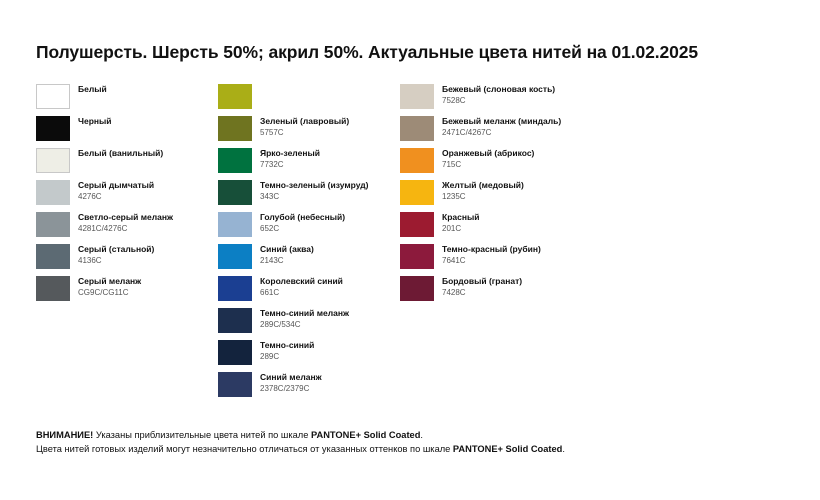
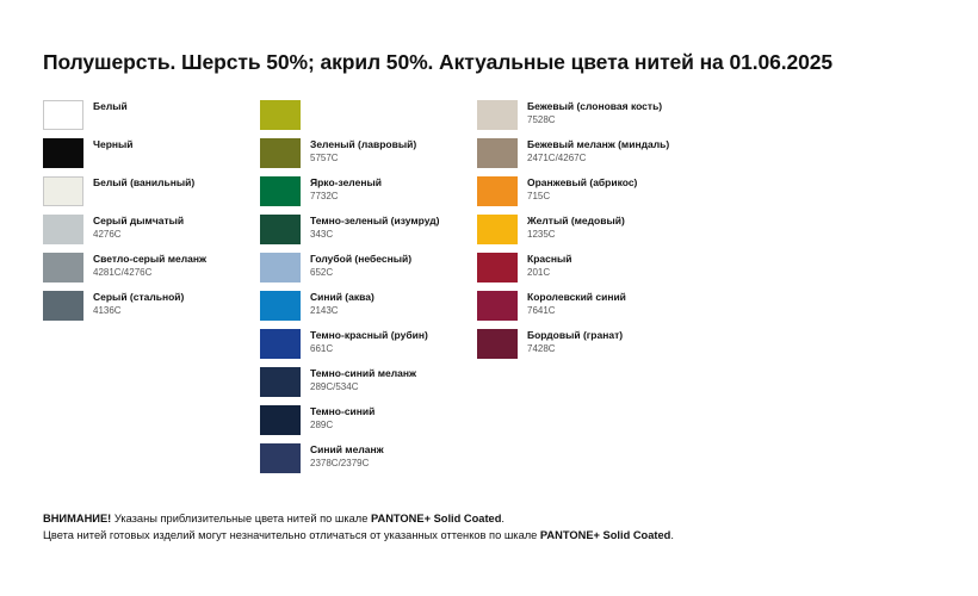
- Полушерсть. Шерсть 50%; акрил 50%. Актуальные цвета нитей на 01.02.2025
+ Полушерсть. Шерсть 50%; акрил 50%. Актуальные цвета нитей на 01.06.2025
  Белый
  Черный
  Белый (ванильный)
  Серый дымчатый
  4276C
  Светло-серый меланж
  4281C/4276C
  Серый (стальной)
  4136C
- Серый меланж
- CG9C/CG11C
  Зеленый (лавровый)
  5757C
  Ярко-зеленый
  7732C
  Темно-зеленый (изумруд)
  343C
  Голубой (небесный)
  652C
  Синий (аква)
  2143C
- Королевский синий
+ Темно-красный (рубин)
  661C
  Темно-синий меланж
  289C/534C
  Темно-синий
  289C
  Синий меланж
  2378C/2379C
  Бежевый (слоновая кость)
  7528C
  Бежевый меланж (миндаль)
  2471C/4267C
  Оранжевый (абрикос)
  715C
  Желтый (медовый)
  1235C
  Красный
  201C
- Темно-красный (рубин)
+ Королевский синий
  7641C
  Бордовый (гранат)
  7428C
  ВНИМАНИЕ! Указаны приблизительные цвета нитей по шкале PANTONE+ Solid Coated.
  Цвета нитей готовых изделий могут незначительно отличаться от указанных оттенков по шкале PANTONE+ Solid Coated.
